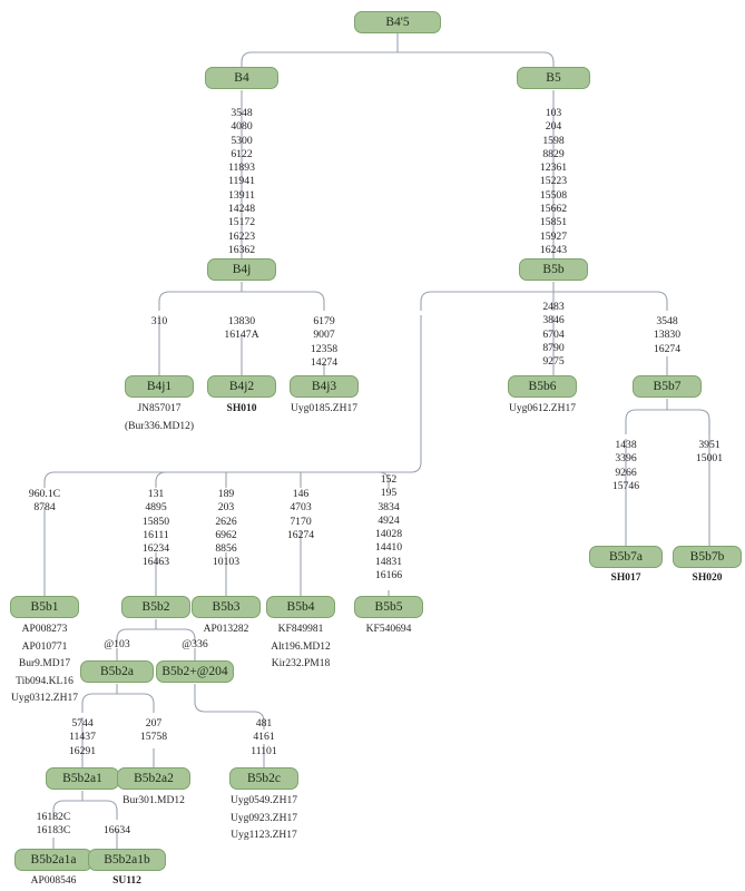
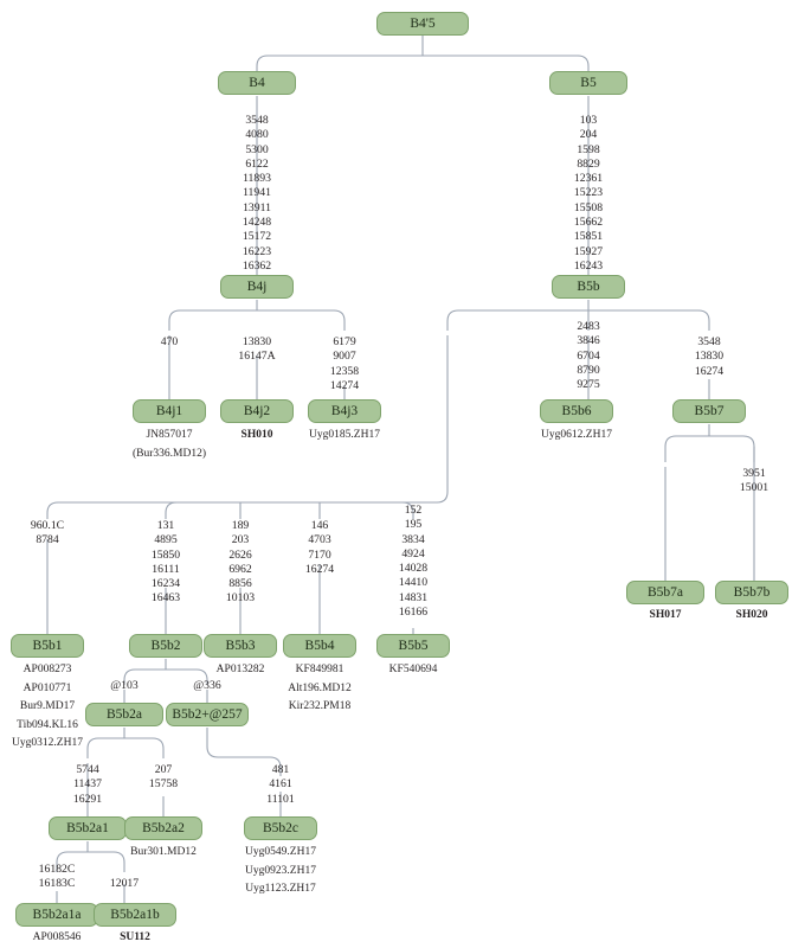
  B4'5
  B4
  B5
  B4j
  B5b
  B4j1
  B4j2
  B4j3
  B5b6
  B5b7
  B5b7a
  B5b7b
  B5b1
  B5b2
  B5b3
  B5b4
  B5b5
  B5b2a
- B5b2+@204
+ B5b2+@257
  B5b2a1
  B5b2a2
  B5b2c
  B5b2a1a
  B5b2a1b
  3548
  4080
  5300
  6122
  11893
  11941
  13911
  14248
  15172
  16223
  16362
  103
  204
  1598
  8829
  12361
  15223
  15508
  15662
  15851
  15927
  16243
- 310
+ 470
  13830
  16147A
  6179
  9007
  12358
  14274
  2483
  3846
  6704
  8790
  9275
  3548
  13830
  16274
- 1438
- 3396
- 9266
- 15746
  3951
  15001
  960.1C
  8784
  131
  4895
  15850
  16111
  16234
  16463
  189
  203
  2626
  6962
  8856
  10103
  146
  4703
  7170
  16274
  152
  195
  3834
  4924
  14028
  14410
  14831
  16166
  @103
  @336
  5744
  11437
  16291
  207
  15758
  481
  4161
  11101
  16182C
  16183C
- 16634
+ 12017
  JN857017
  (Bur336.MD12)
  SH010
  Uyg0185.ZH17
  Uyg0612.ZH17
  SH017
  SH020
  AP008273
  AP010771
  Bur9.MD17
  Tib094.KL16
  Uyg0312.ZH17
  AP013282
  KF849981
  Alt196.MD12
  Kir232.PM18
  KF540694
  Bur301.MD12
  Uyg0549.ZH17
  Uyg0923.ZH17
  Uyg1123.ZH17
  AP008546
  SU112
